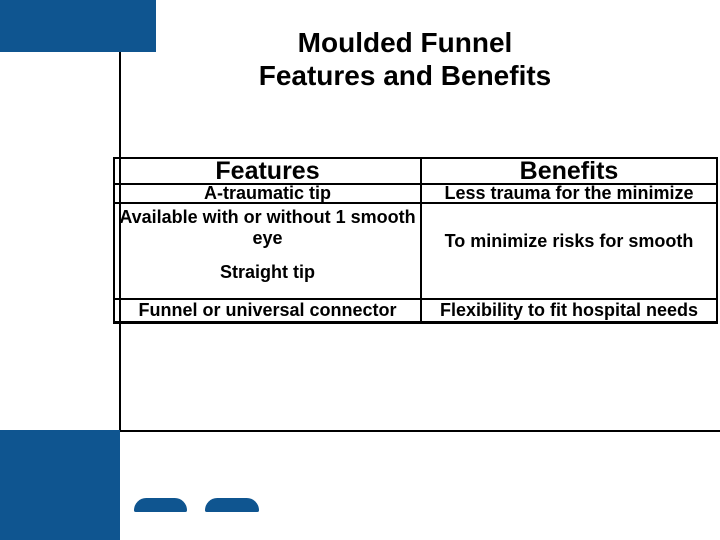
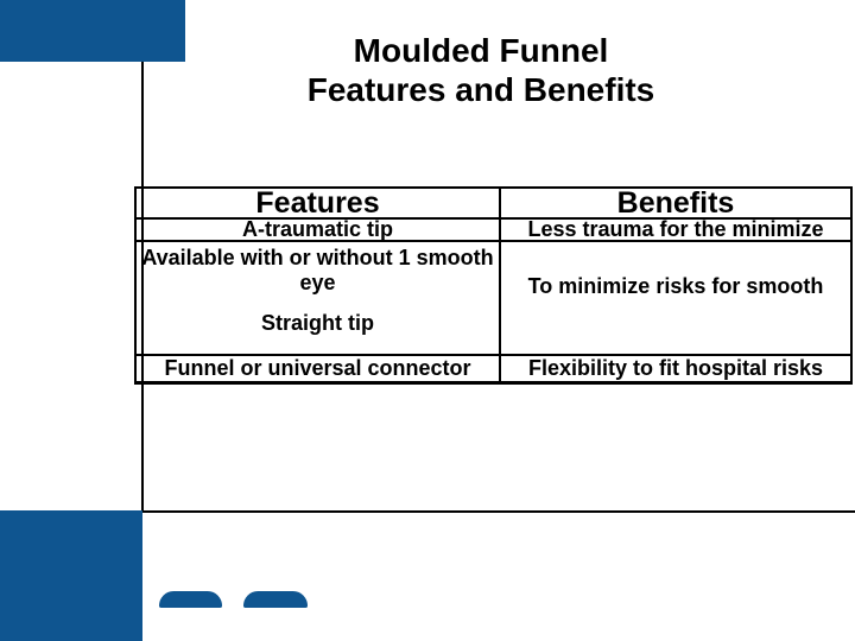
  Moulded Funnel
  Features and Benefits
  Features
  Benefits
  A-traumatic tip
  Less trauma for the minimize
  Available with or without 1 smooth
  eye
  Straight tip
  To minimize risks for smooth
  Funnel or universal connector
- Flexibility to fit hospital needs
+ Flexibility to fit hospital risks
